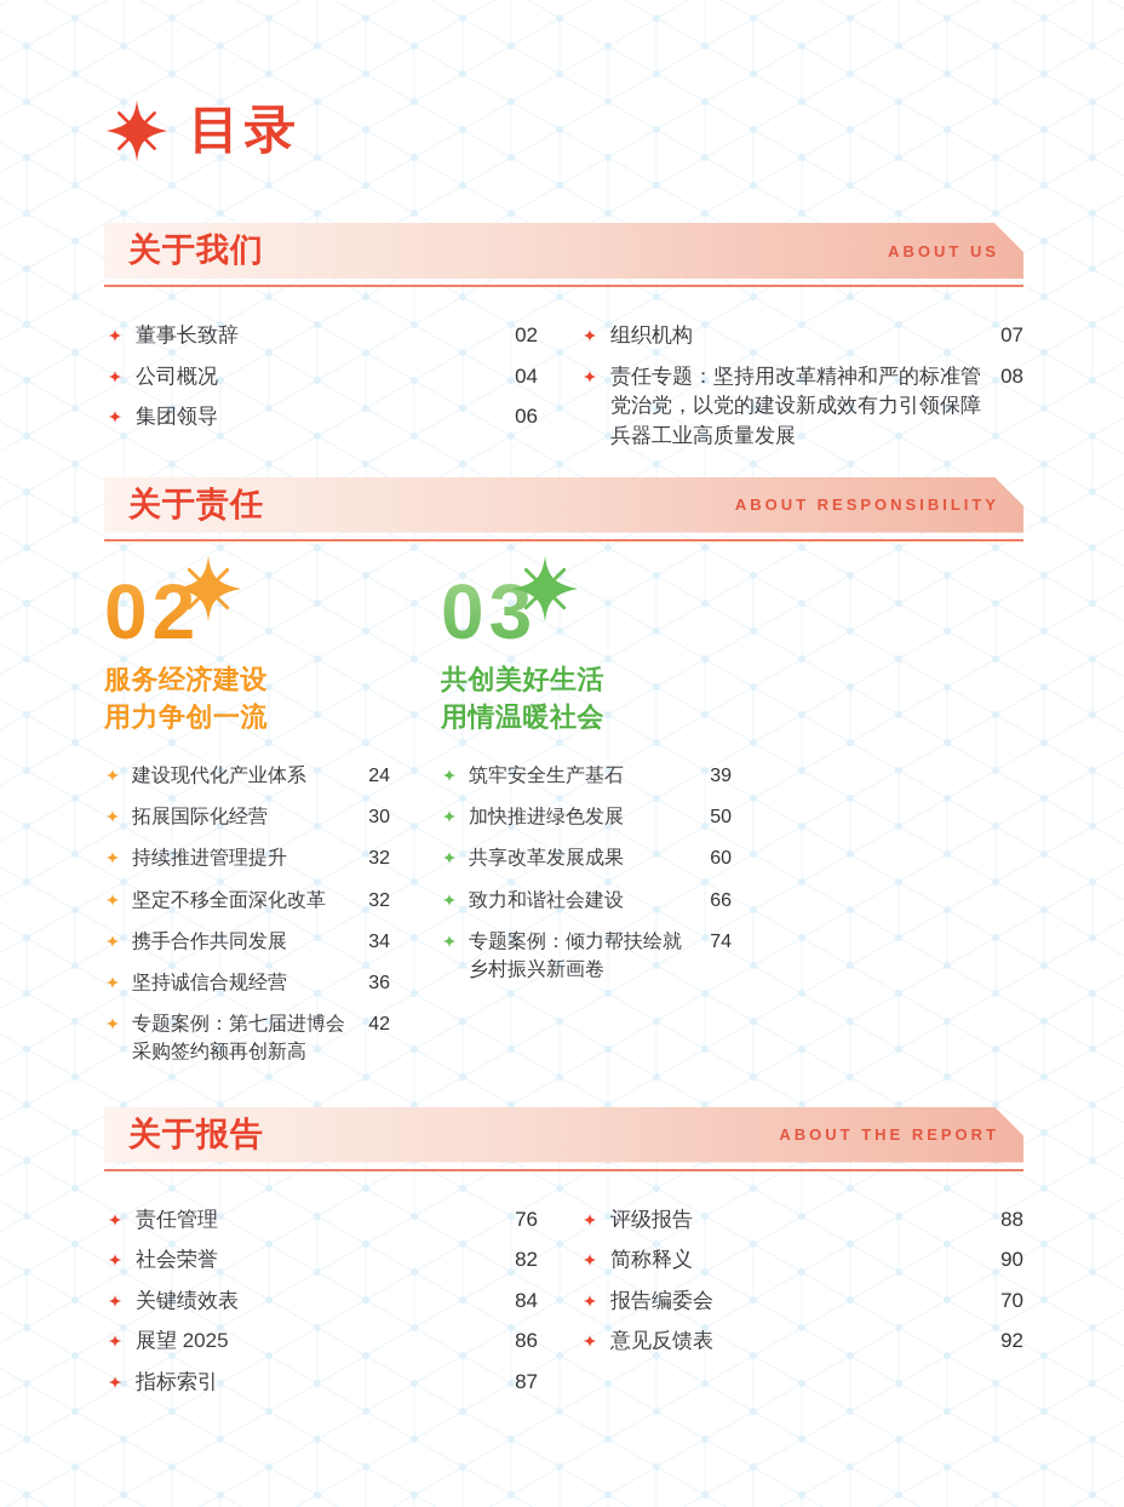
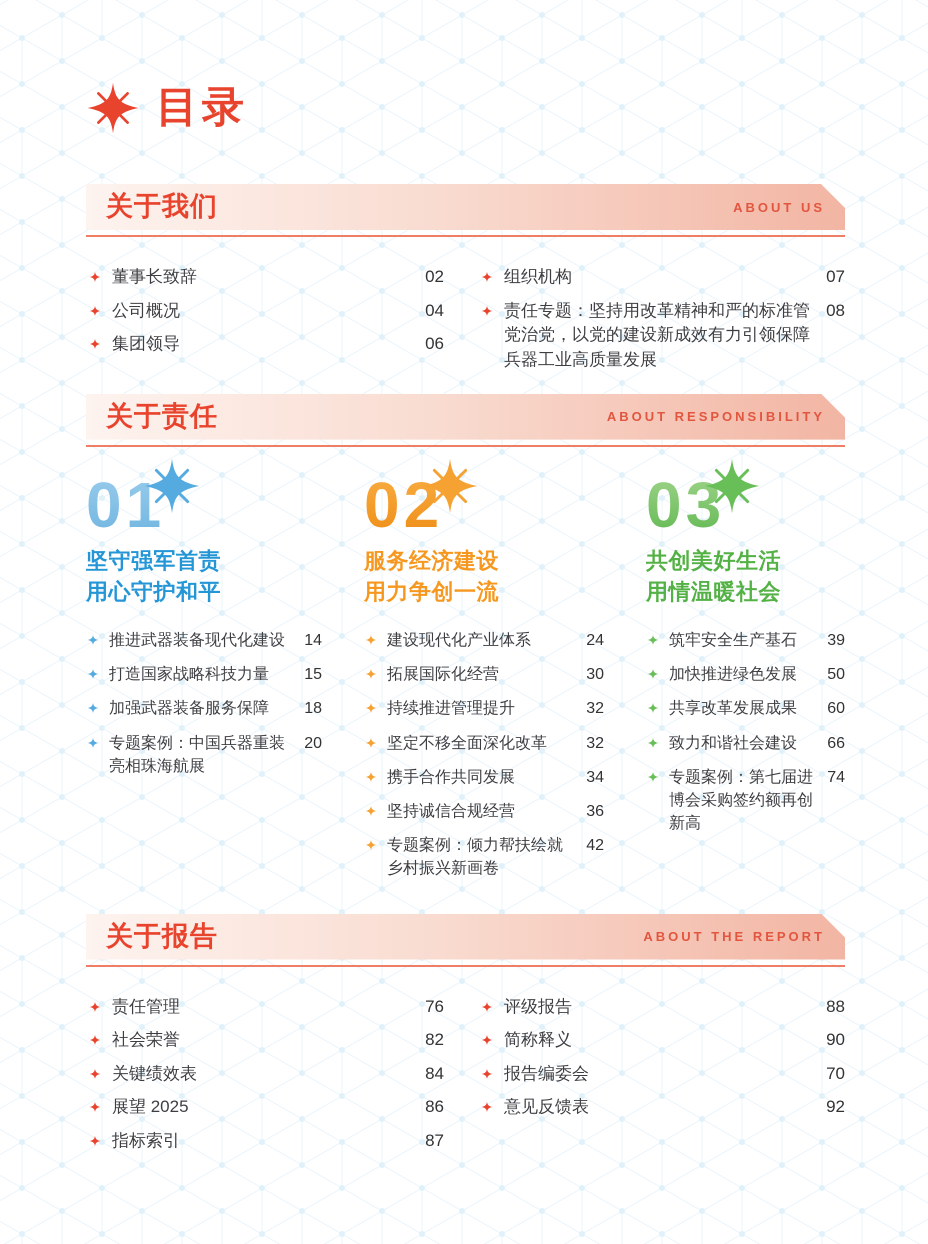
  目录
  关于我们
  ABOUT US
  董事长致辞
  02
  公司概况
  04
  集团领导
  06
  组织机构
  07
  责任专题：坚持用改革精神和严的标准管党治党，以党的建设新成效有力引领保障兵器工业高质量发展
  08
  关于责任
  ABOUT RESPONSIBILITY
+ 01
+ 坚守强军首责
+ 用心守护和平
+ 推进武器装备现代化建设
+ 14
+ 打造国家战略科技力量
+ 15
+ 加强武器装备服务保障
+ 18
+ 专题案例：中国兵器重装亮相珠海航展
+ 20
  02
  服务经济建设
  用力争创一流
  建设现代化产业体系
  24
  拓展国际化经营
  30
  持续推进管理提升
  32
  坚定不移全面深化改革
  32
  携手合作共同发展
  34
  坚持诚信合规经营
  36
- 专题案例：第七届进博会采购签约额再创新高
+ 专题案例：倾力帮扶绘就乡村振兴新画卷
  42
  03
  共创美好生活
  用情温暖社会
  筑牢安全生产基石
  39
  加快推进绿色发展
  50
  共享改革发展成果
  60
  致力和谐社会建设
  66
- 专题案例：倾力帮扶绘就乡村振兴新画卷
+ 专题案例：第七届进博会采购签约额再创新高
  74
  关于报告
  ABOUT THE REPORT
  责任管理
  76
  社会荣誉
  82
  关键绩效表
  84
  展望 2025
  86
  指标索引
  87
  评级报告
  88
  简称释义
  90
  报告编委会
  70
  意见反馈表
  92
